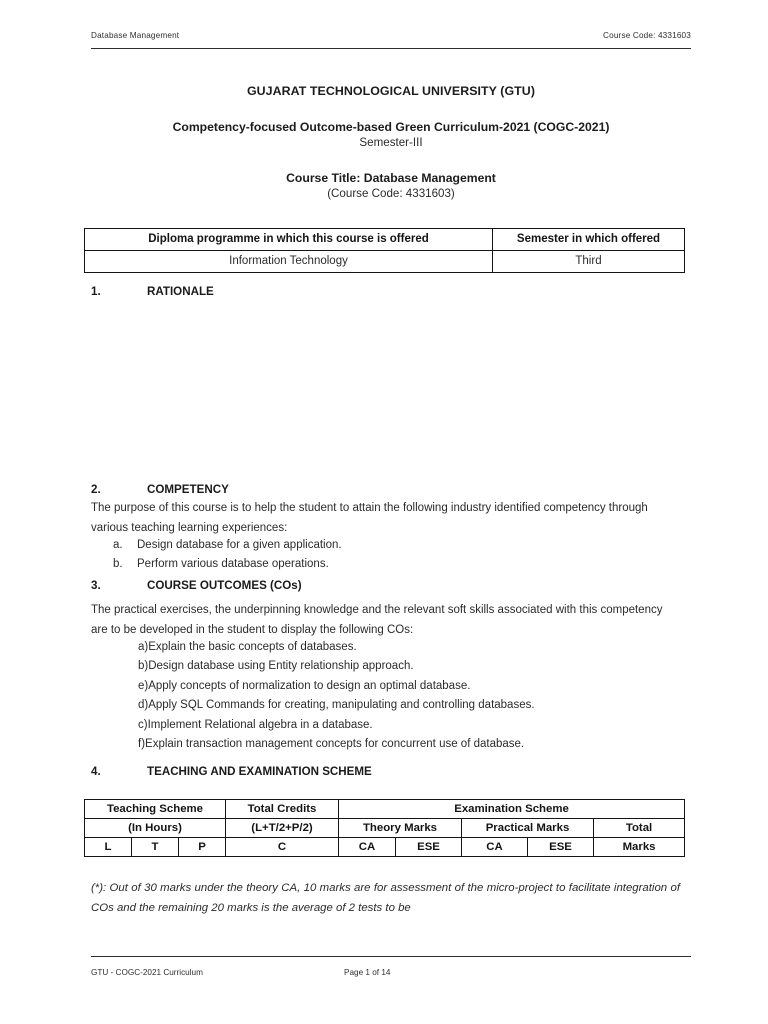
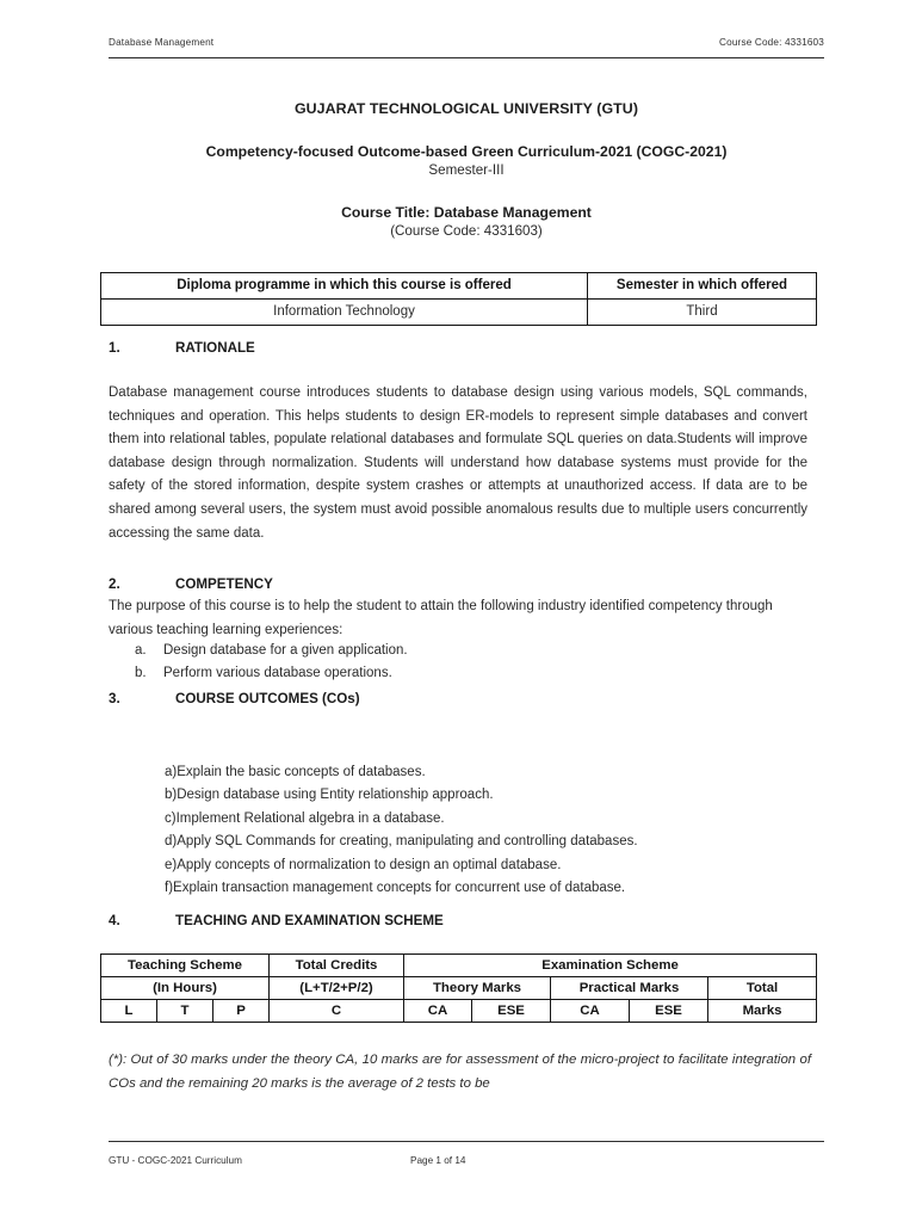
  Database Management
  Course Code: 4331603
  GUJARAT TECHNOLOGICAL UNIVERSITY (GTU)
  Competency-focused Outcome-based Green Curriculum-2021 (COGC-2021)
  Semester-III
  Course Title: Database Management
  (Course Code: 4331603)
  Diploma programme in which this course is offered	Semester in which offered
  Information Technology	Third
  1.
  RATIONALE
+ Database management course introduces students to database design using various models, SQL commands, techniques and operation. This helps students to design ER-models to represent simple databases and convert them into relational tables, populate relational databases and formulate SQL queries on data.Students will improve database design through normalization. Students will understand how database systems must provide for the safety of the stored information, despite system crashes or attempts at unauthorized access. If data are to be shared among several users, the system must avoid possible anomalous results due to multiple users concurrently accessing the same data.
  2.
  COMPETENCY
  The purpose of this course is to help the student to attain the following industry identified competency through various teaching learning experiences:
  a.
  Design database for a given application.
  b.
  Perform various database operations.
  3.
  COURSE OUTCOMES (COs)
- The practical exercises, the underpinning knowledge and the relevant soft skills associated with this competency are to be developed in the student to display the following COs:
  a)Explain the basic concepts of databases.
  b)Design database using Entity relationship approach.
- e)Apply concepts of normalization to design an optimal database.
+ c)Implement Relational algebra in a database.
  d)Apply SQL Commands for creating, manipulating and controlling databases.
- c)Implement Relational algebra in a database.
+ e)Apply concepts of normalization to design an optimal database.
  f)Explain transaction management concepts for concurrent use of database.
  4.
  TEACHING AND EXAMINATION SCHEME
  Teaching Scheme	Total Credits	Examination Scheme
  (In Hours)	(L+T/2+P/2)	Theory Marks	Practical Marks	Total
  L	T	P	C	CA	ESE	CA	ESE	Marks
  (*): Out of 30 marks under the theory CA, 10 marks are for assessment of the micro-project to facilitate integration of COs and the remaining 20 marks is the average of 2 tests to be
  GTU - COGC-2021 Curriculum
  Page 1 of 14
